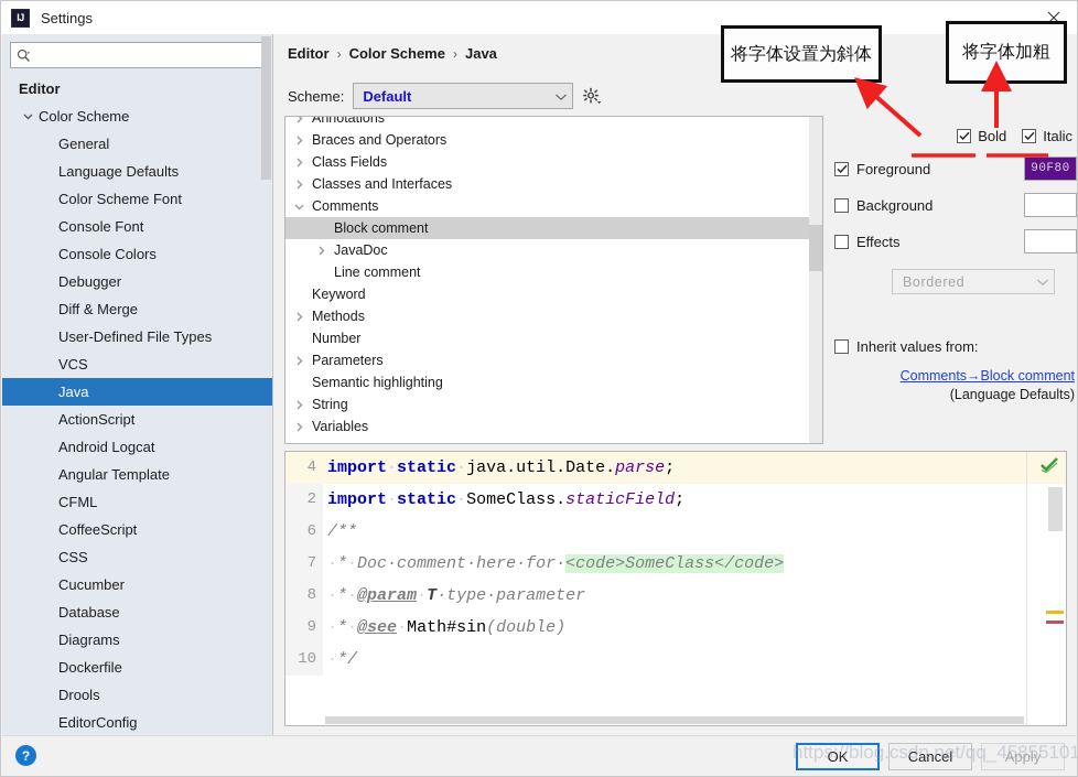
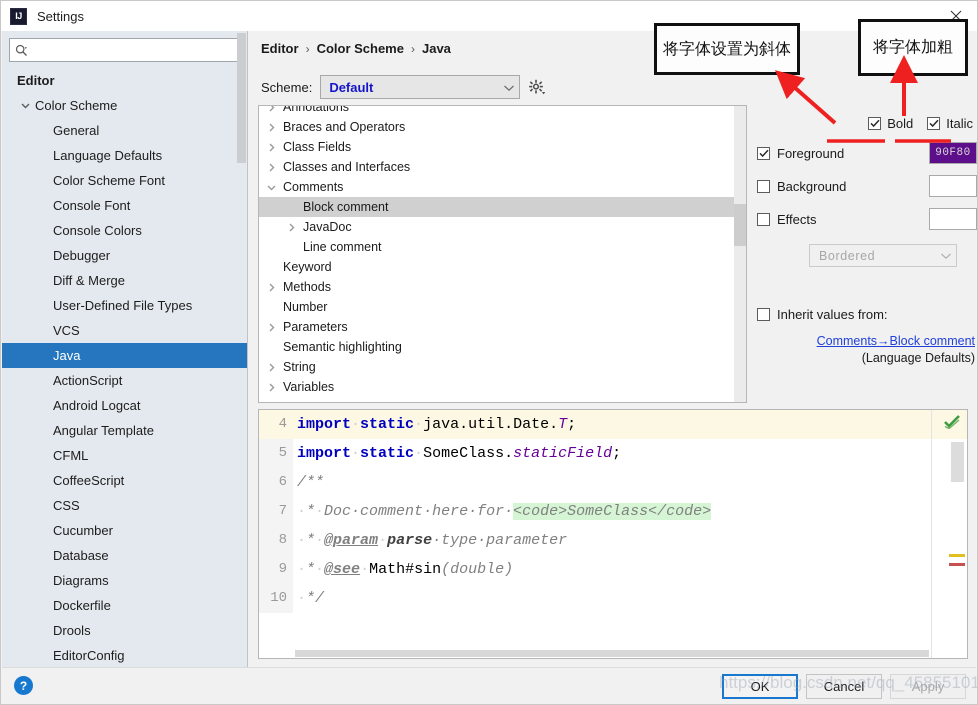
  IJ
  Settings
  Editor
  Color Scheme
  General
  Language Defaults
  Color Scheme Font
  Console Font
  Console Colors
  Debugger
  Diff & Merge
  User-Defined File Types
  VCS
  Java
  ActionScript
  Android Logcat
  Angular Template
  CFML
  CoffeeScript
  CSS
  Cucumber
  Database
  Diagrams
  Dockerfile
  Drools
  EditorConfig
  Editor
  ›
  Color Scheme
  ›
  Java
  Scheme:
  Default
  Annotations
  Braces and Operators
  Class Fields
  Classes and Interfaces
  Comments
  Block comment
  JavaDoc
  Line comment
  Keyword
  Methods
  Number
  Parameters
  Semantic highlighting
  String
  Variables
  Bold
  Italic
  Foreground
  90F80
  Background
  Effects
  Bordered
  Inherit values from:
  Comments→Block comment
  (Language Defaults)
  4
- import·static·java.util.Date.parse;
+ import·static·java.util.Date.T;
- 2
+ 5
  import·static·SomeClass.staticField;
  6
  /**
  7
  ·*·Doc·comment·here·for·<code>SomeClass</code>
  8
- ·*·@param·T·type·parameter
+ ·*·@param·parse·type·parameter
  9
  ·*·@see·Math#sin(double)
  10
  ·*/
  ?
  OK
  Cancel
  Apply
  将字体设置为斜体
  将字体加粗
  https://blog.csdn.net/qq_45855101
